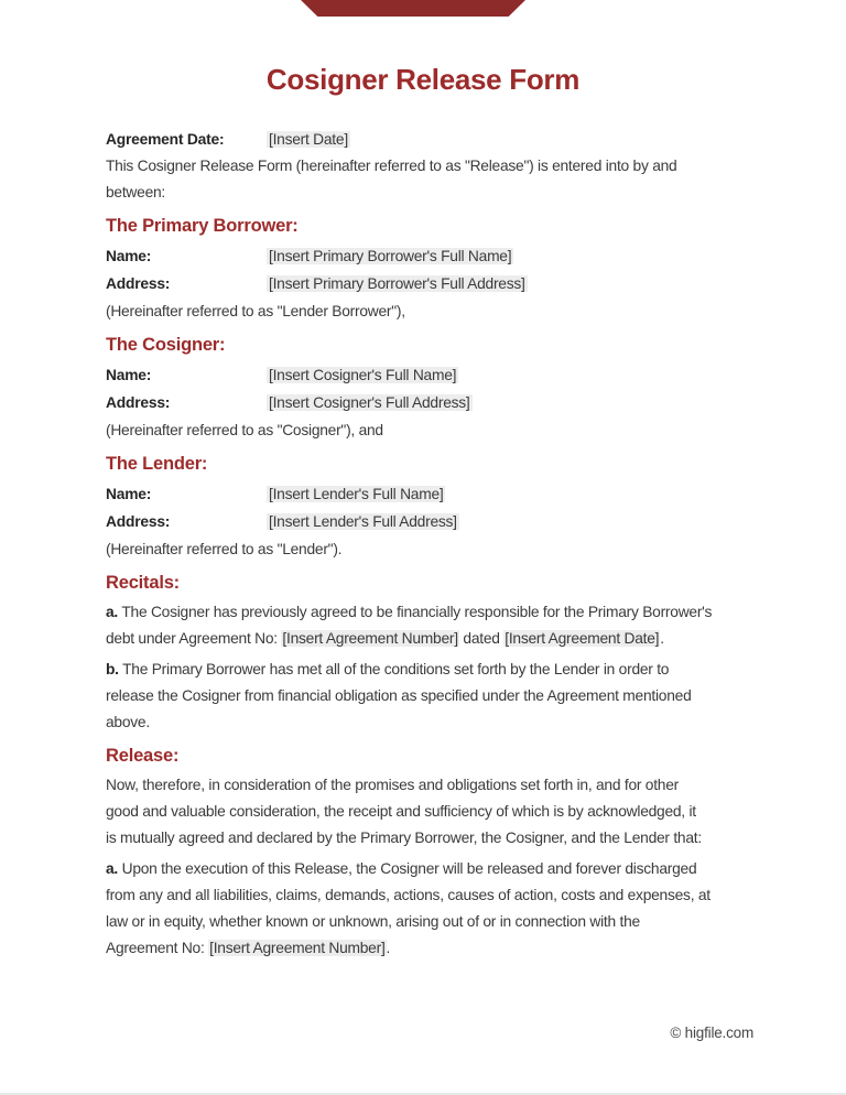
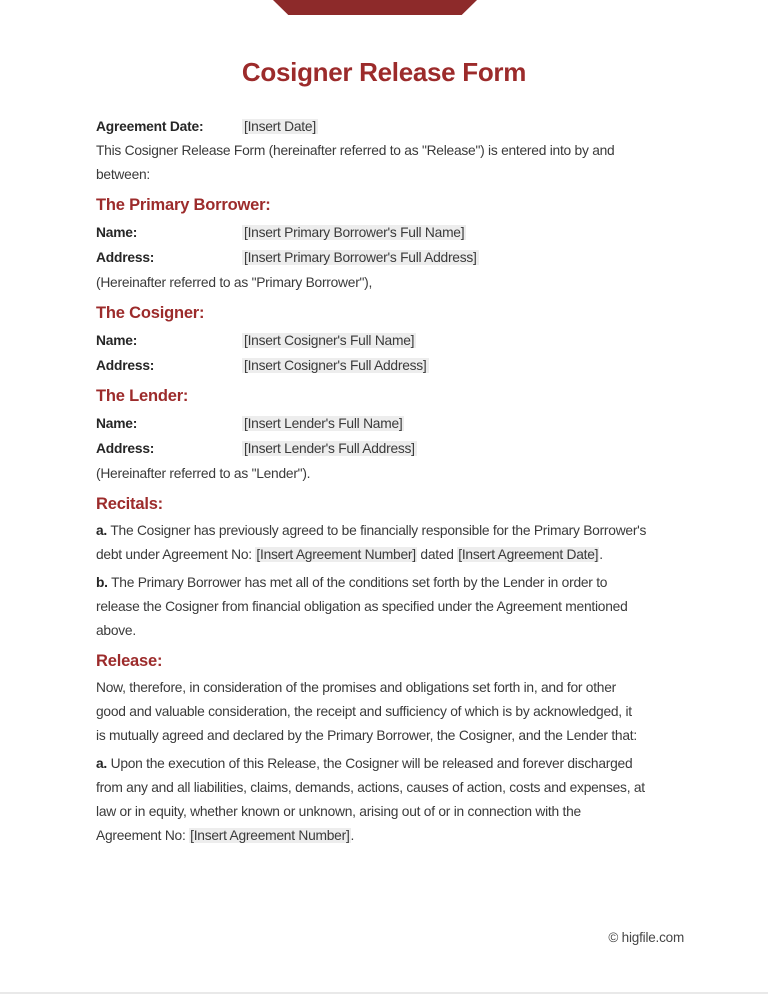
  Cosigner Release Form
  Agreement Date: [Insert Date]
  This Cosigner Release Form (hereinafter referred to as "Release") is entered into by and
  between:
  The Primary Borrower:
  Name: [Insert Primary Borrower's Full Name]
  Address: [Insert Primary Borrower's Full Address]
- (Hereinafter referred to as "Lender Borrower"),
+ (Hereinafter referred to as "Primary Borrower"),
  The Cosigner:
  Name: [Insert Cosigner's Full Name]
  Address: [Insert Cosigner's Full Address]
- (Hereinafter referred to as "Cosigner"), and
  The Lender:
  Name: [Insert Lender's Full Name]
  Address: [Insert Lender's Full Address]
  (Hereinafter referred to as "Lender").
  Recitals:
  a. The Cosigner has previously agreed to be financially responsible for the Primary Borrower's
  debt under Agreement No: [Insert Agreement Number] dated [Insert Agreement Date].
  b. The Primary Borrower has met all of the conditions set forth by the Lender in order to
  release the Cosigner from financial obligation as specified under the Agreement mentioned
  above.
  Release:
  Now, therefore, in consideration of the promises and obligations set forth in, and for other
  good and valuable consideration, the receipt and sufficiency of which is by acknowledged, it
  is mutually agreed and declared by the Primary Borrower, the Cosigner, and the Lender that:
  a. Upon the execution of this Release, the Cosigner will be released and forever discharged
  from any and all liabilities, claims, demands, actions, causes of action, costs and expenses, at
  law or in equity, whether known or unknown, arising out of or in connection with the
  Agreement No: [Insert Agreement Number].
  © higfile.com
